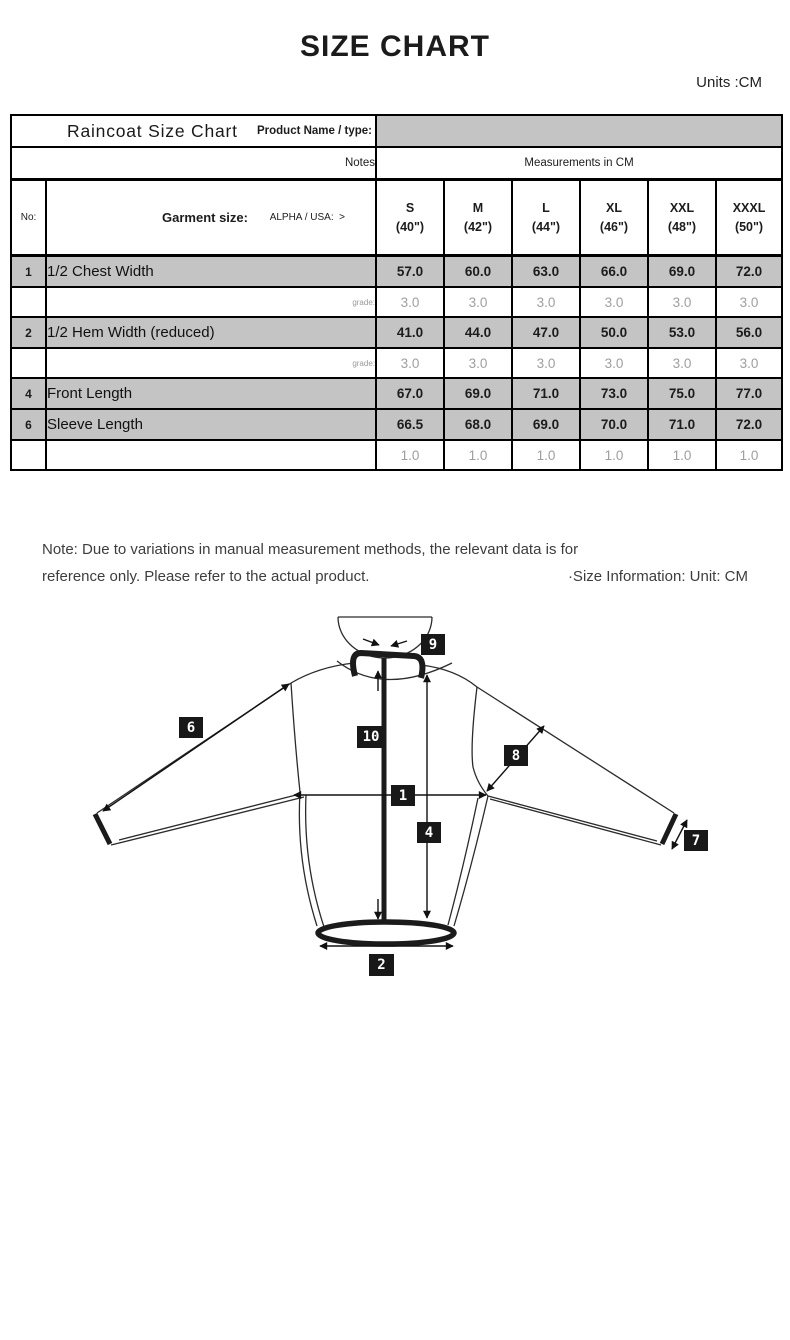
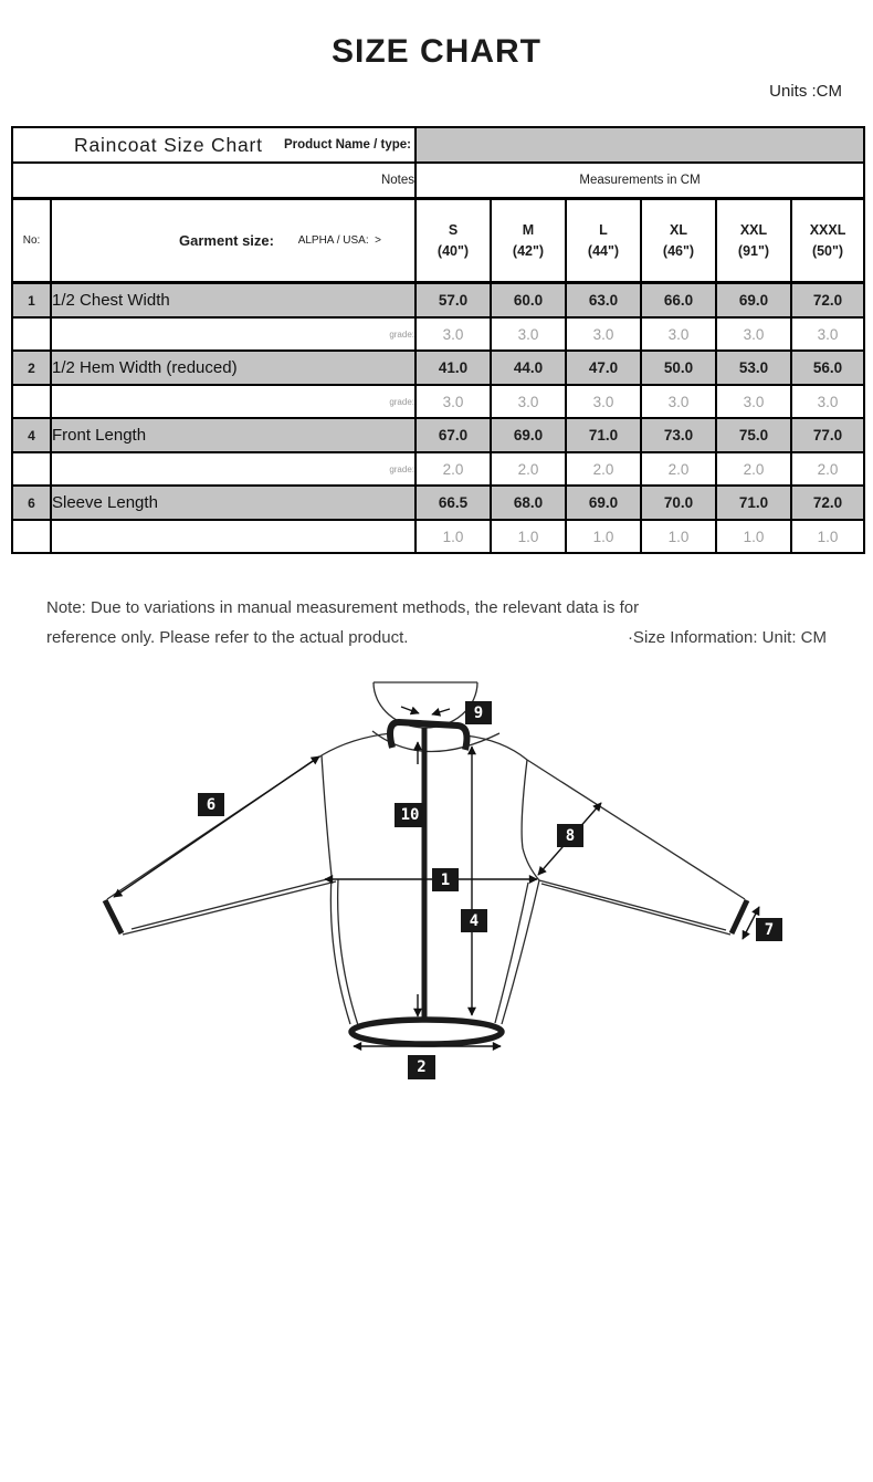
  SIZE CHART
  Units :CM
  Raincoat Size Chart Product Name / type:
  Notes	Measurements in CM
- No:	Garment size: ALPHA / USA: >	S (40")	M (42")	L (44")	XL (46")	XXL (48")	XXXL (50")
+ No:	Garment size: ALPHA / USA: >	S (40")	M (42")	L (44")	XL (46")	XXL (91")	XXXL (50")
  1	1/2 Chest Width	57.0	60.0	63.0	66.0	69.0	72.0
  	grade:	3.0	3.0	3.0	3.0	3.0	3.0
  2	1/2 Hem Width (reduced)	41.0	44.0	47.0	50.0	53.0	56.0
  	grade:	3.0	3.0	3.0	3.0	3.0	3.0
  4	Front Length	67.0	69.0	71.0	73.0	75.0	77.0
+ 	grade:	2.0	2.0	2.0	2.0	2.0	2.0
  6	Sleeve Length	66.5	68.0	69.0	70.0	71.0	72.0
  		1.0	1.0	1.0	1.0	1.0	1.0
  Note: Due to variations in manual measurement methods, the relevant data is for
  reference only. Please refer to the actual product.
  ·Size Information: Unit: CM
  9
  6
  10
  8
  1
  4
  7
  2
